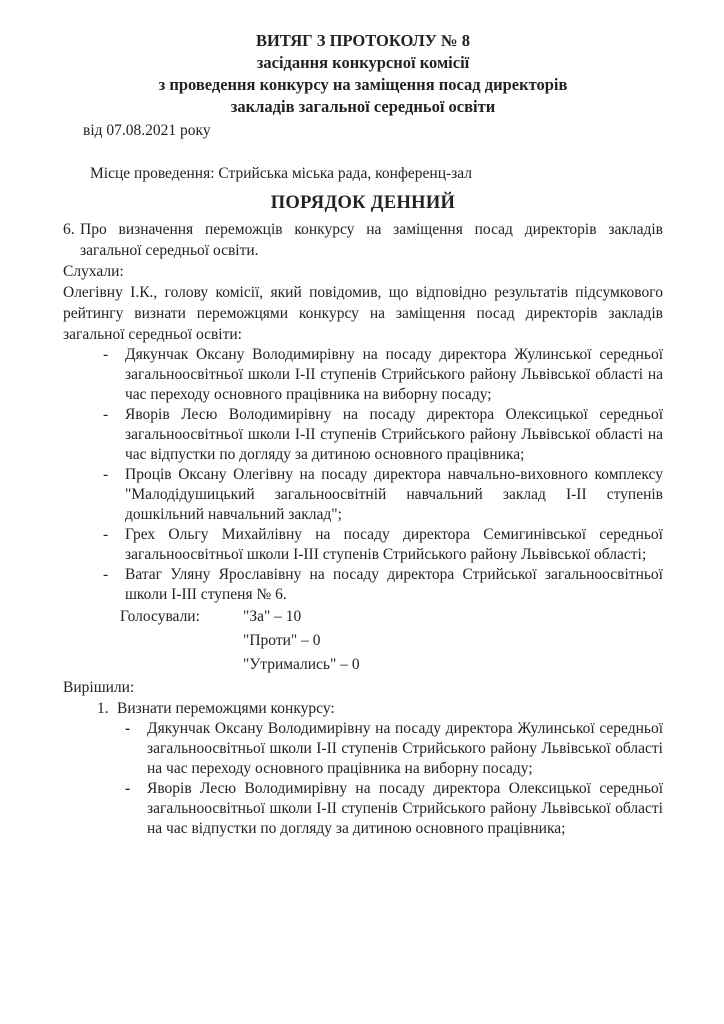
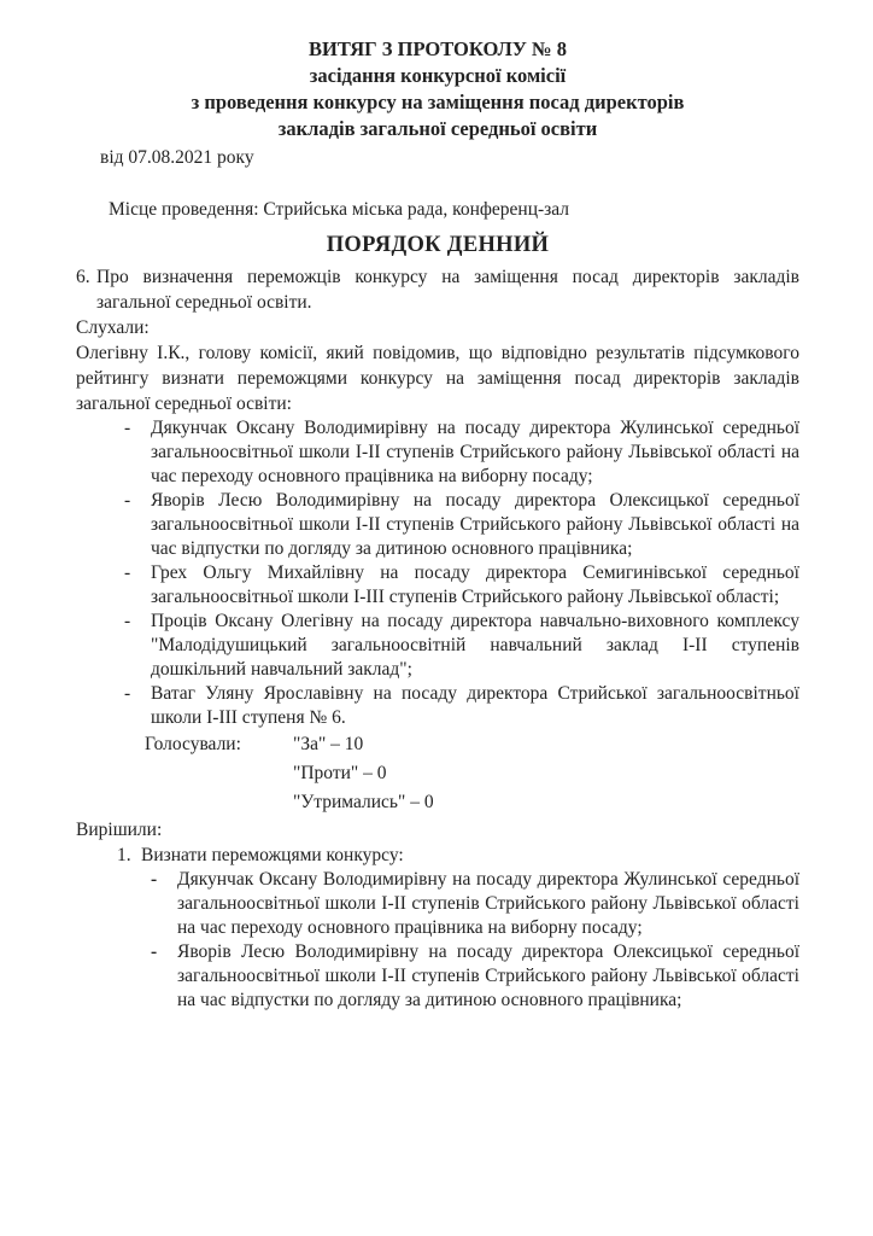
  ВИТЯГ З ПРОТОКОЛУ № 8
  засідання конкурсної комісії
  з проведення конкурсу на заміщення посад директорів
  закладів загальної середньої освіти
  від 07.08.2021 року
  Місце проведення: Стрийська міська рада, конференц-зал
  ПОРЯДОК ДЕННИЙ
  6.
  Про визначення переможців конкурсу на заміщення посад директорів закладів загальної середньої освіти.
  Слухали:
  Олегівну І.К., голову комісії, який повідомив, що відповідно результатів підсумкового рейтингу визнати переможцями конкурсу на заміщення посад директорів закладів загальної середньої освіти:
  -
  Дякунчак Оксану Володимирівну на посаду директора Жулинської середньої загальноосвітньої школи І-ІІ ступенів Стрийського району Львівської області на час переходу основного працівника на виборну посаду;
  -
  Яворів Лесю Володимирівну на посаду директора Олексицької середньої загальноосвітньої школи І-ІІ ступенів Стрийського району Львівської області на час відпустки по догляду за дитиною основного працівника;
  -
- Проців Оксану Олегівну на посаду директора навчально-виховного комплексу "Малодідушицький загальноосвітній навчальний заклад І-ІІ ступенів дошкільний навчальний заклад";
+ Грех Ольгу Михайлівну на посаду директора Семигинівської середньої загальноосвітньої школи І-ІІІ ступенів Стрийського району Львівської області;
  -
- Грех Ольгу Михайлівну на посаду директора Семигинівської середньої загальноосвітньої школи І-ІІІ ступенів Стрийського району Львівської області;
+ Проців Оксану Олегівну на посаду директора навчально-виховного комплексу "Малодідушицький загальноосвітній навчальний заклад І-ІІ ступенів дошкільний навчальний заклад";
  -
  Ватаг Уляну Ярославівну на посаду директора Стрийської загальноосвітньої школи І-ІІІ ступеня № 6.
  Голосували:
  "За" – 10
  "Проти" – 0
  "Утримались" – 0
  Вирішили:
  1.
  Визнати переможцями конкурсу:
  -
  Дякунчак Оксану Володимирівну на посаду директора Жулинської середньої загальноосвітньої школи І-ІІ ступенів Стрийського району Львівської області на час переходу основного працівника на виборну посаду;
  -
  Яворів Лесю Володимирівну на посаду директора Олексицької середньої загальноосвітньої школи І-ІІ ступенів Стрийського району Львівської області на час відпустки по догляду за дитиною основного працівника;
